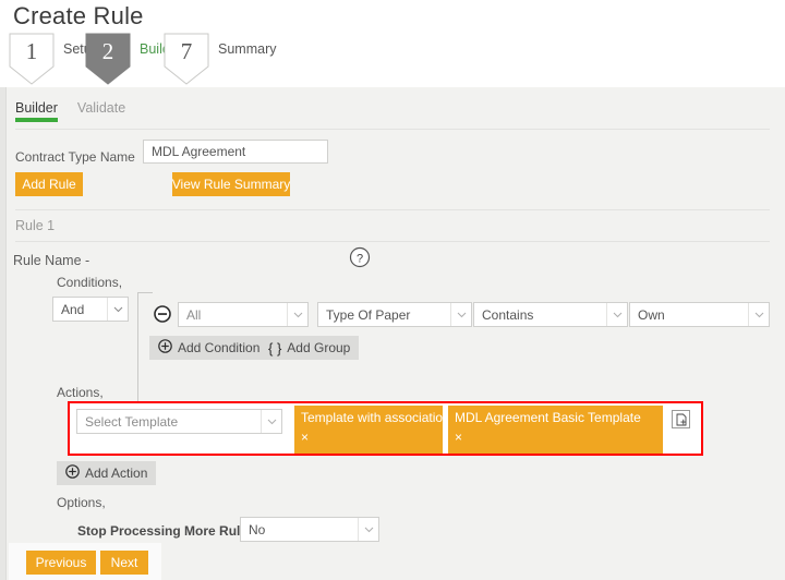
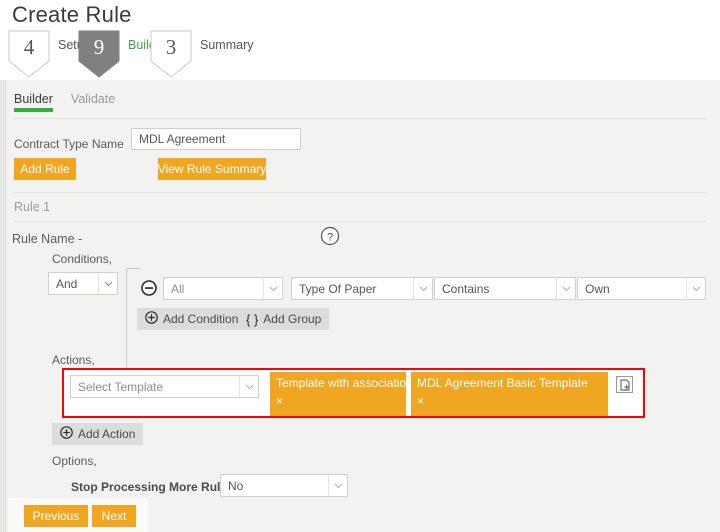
  Create Rule
- 1
+ 4
- 2
+ 9
  Buil
- 7
+ 3
  Summary
  Builder
  Validate
  Contract Type Name
  MDL Agreement
  Add Rule
  View Rule Summary
  Rule 1
  Rule Name -
  ?
  Conditions,
  And
  All
  Type Of Paper
  Contains
  Own
  Add Condition
  { }
  Add Group
  Actions,
  Select Template
  Template with associatio
  ×
  MDL Agreement Basic Template
  ×
  Add Action
  Options,
  Stop Processing More Rul
  No
  Previous
  Next
